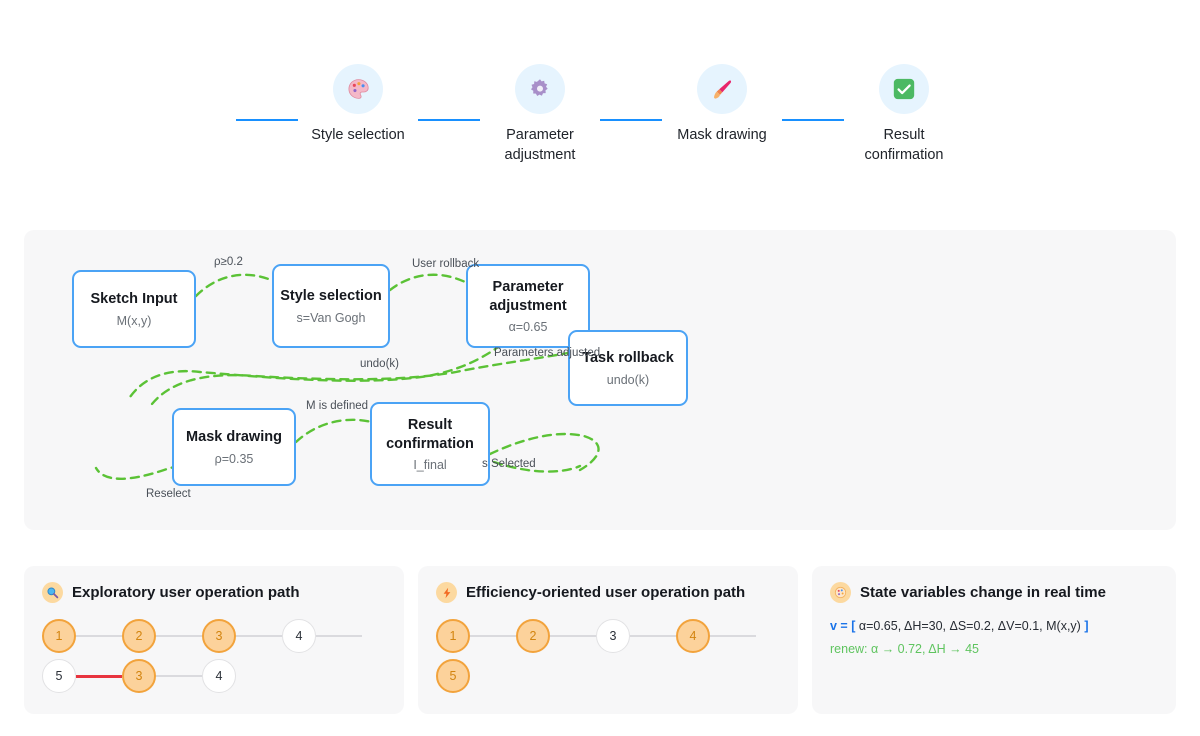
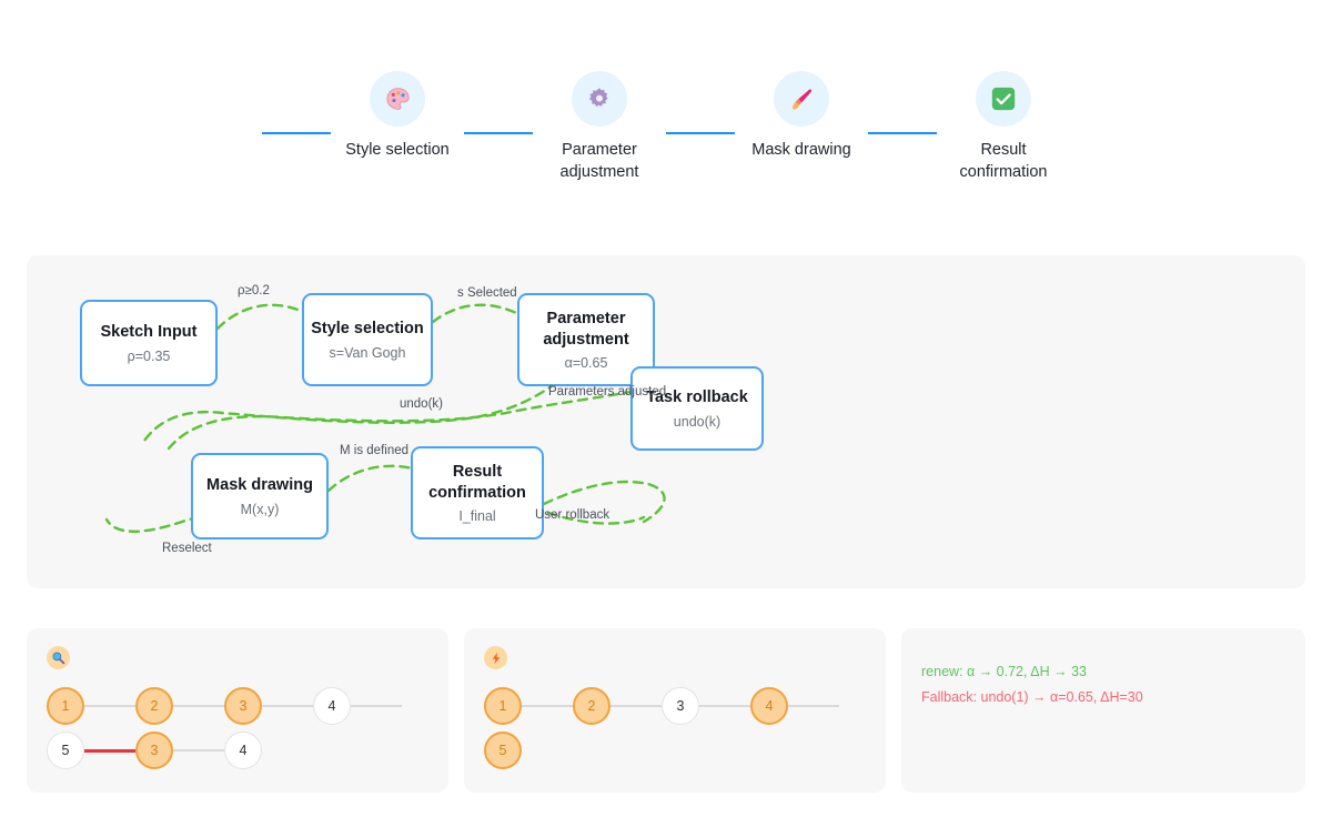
  Style selection
  Parameter adjustment
  Mask drawing
  Result confirmation
  Sketch Input
- M(x,y)
+ ρ=0.35
  Style selection
  s=Van Gogh
  Parameter adjustment
  α=0.65
  Task rollback
  undo(k)
  Mask drawing
- ρ=0.35
+ M(x,y)
  Result confirmation
  I_final
  ρ≥0.2
- User rollback
+ s Selected
  undo(k)
  Parameters adjusted
  M is defined
- s Selected
+ User rollback
  Reselect
- Exploratory user operation path
  1
  2
  3
  4
  5
  3
  4
- Efficiency-oriented user operation path
  1
  2
  3
  4
  5
- State variables change in real time
- v = [ α=0.65, ΔH=30, ΔS=0.2, ΔV=0.1, M(x,y) ]
- renew: α → 0.72, ΔH → 45
+ renew: α → 0.72, ΔH → 33
+ Fallback: undo(1) → α=0.65, ΔH=30
